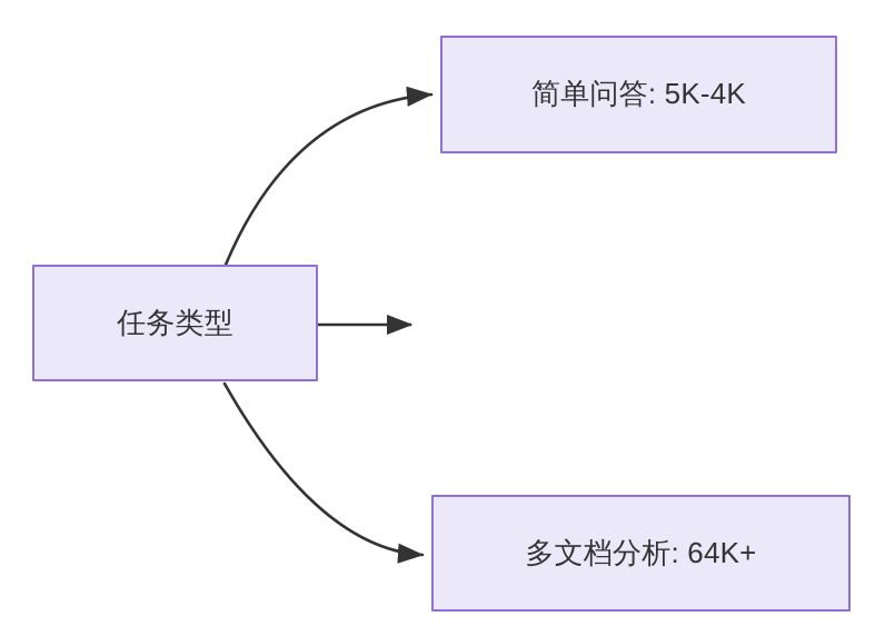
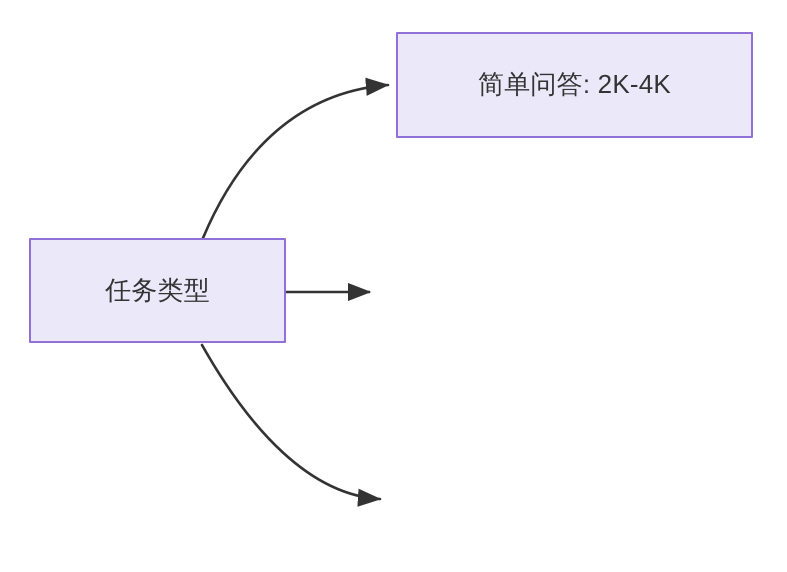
  任务类型
- 简单问答: 5K-4K
+ 简单问答: 2K-4K
- 多文档分析: 64K+
